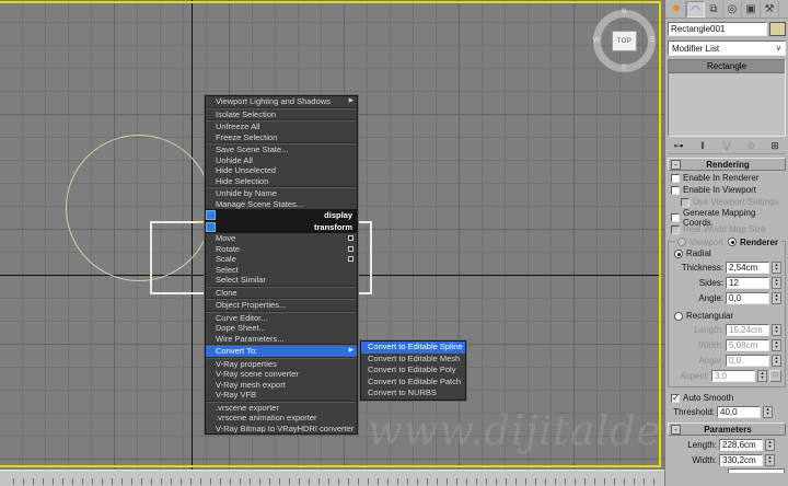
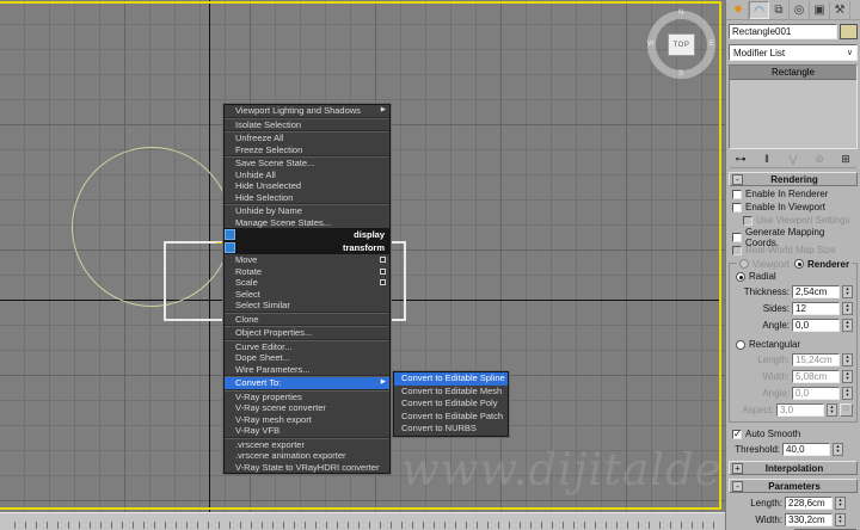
  www.dijitalde
  Viewport Lighting and Shadows
  Isolate Selection
  Unfreeze All
  Freeze Selection
  Save Scene State...
  Unhide All
  Hide Unselected
  Hide Selection
  Unhide by Name
  Manage Scene States...
  display
  transform
  Move
  Rotate
  Scale
  Select
  Select Similar
  Clone
  Object Properties...
  Curve Editor...
  Dope Sheet...
  Wire Parameters...
  Convert To:
  V-Ray properties
  V-Ray scene converter
  V-Ray mesh export
  V-Ray VFB
  .vrscene exporter
  .vrscene animation exporter
- V-Ray Bitmap to VRayHDRI converter
+ V-Ray State to VRayHDRI converter
  Convert to Editable Spline
  Convert to Editable Mesh
  Convert to Editable Poly
  Convert to Editable Patch
  Convert to NURBS
  ✸
  ◠
  ⧉
  ◎
  ▣
  ⚒
  Rectangle001
  Modifier List
  Rectangle
  ⊶
  ‖
  ⋁
  ⊘
  ⊞
  -
  Rendering
  Enable In Renderer
  Enable In Viewport
  Use Viewport Settings
  Generate Mapping Coords.
  Real-World Map Size
  Viewport
  Renderer
  Radial
  Thickness:
  2,54cm
  Sides:
  12
  Angle:
  0,0
  Rectangular
  Length:
  15,24cm
  Width:
  5,08cm
  Angle:
  0,0
  Aspect:
  3,0
  Auto Smooth
  Threshold:
  40,0
+ +
+ Interpolation
  -
  Parameters
  Length:
  228,6cm
  Width:
  330,2cm
